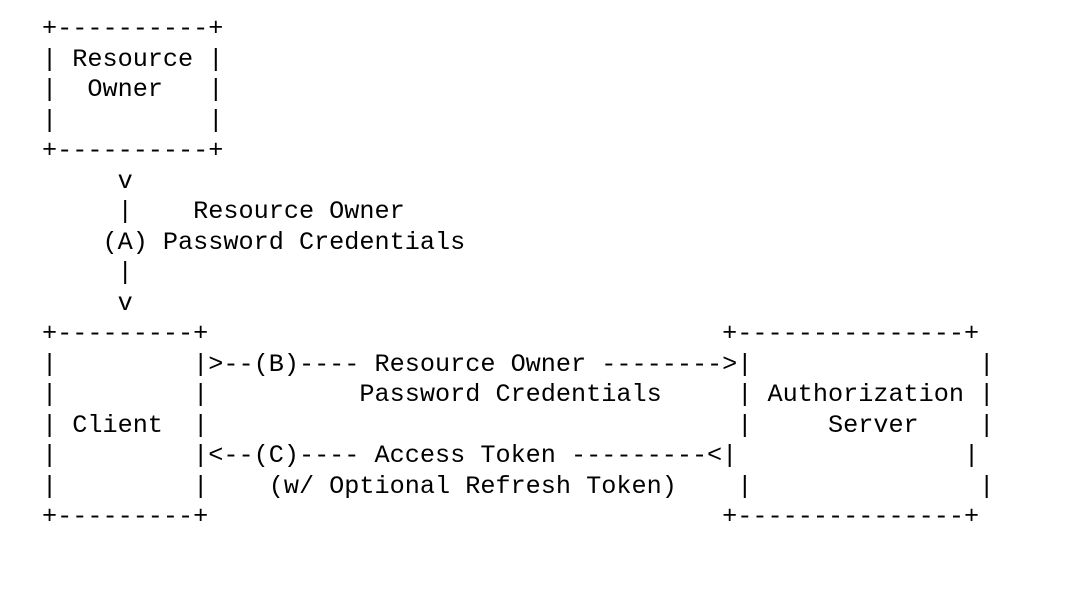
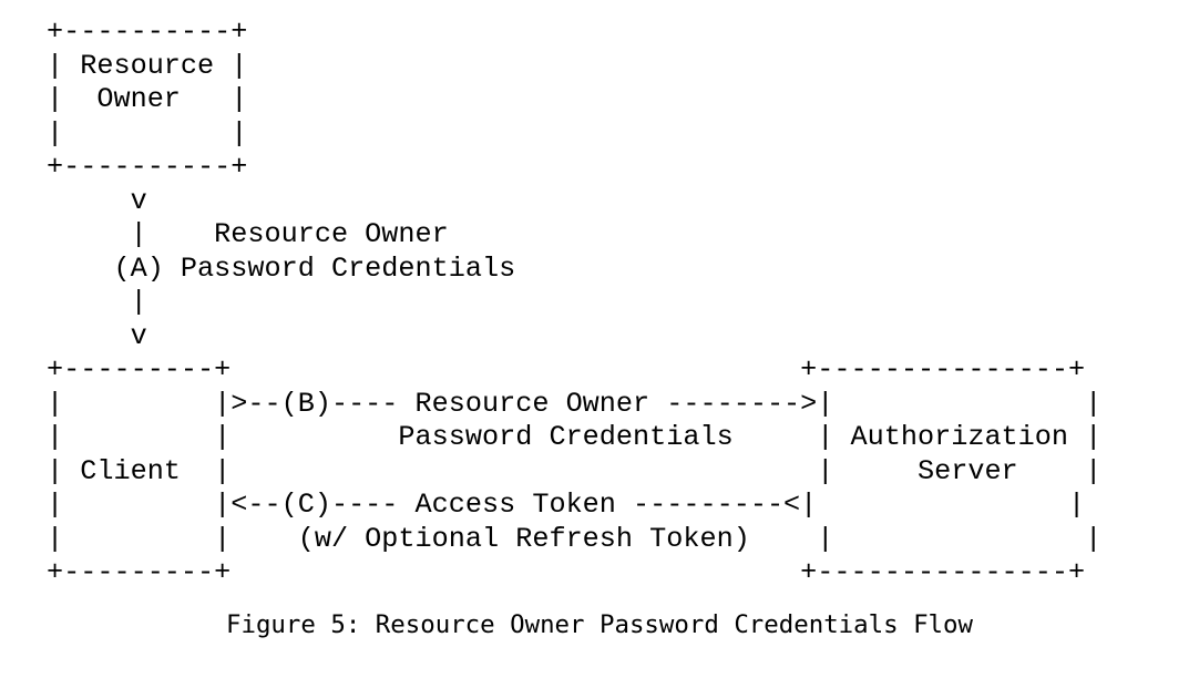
  +----------+
  | Resource |
  | Owner |
  | |
  +----------+
  v
  | Resource Owner
  (A) Password Credentials
  |
  v
  +---------+ +---------------+
  | |>--(B)---- Resource Owner -------->| |
  | | Password Credentials | Authorization |
  | Client | | Server |
  | |<--(C)---- Access Token ---------<| |
  | | (w/ Optional Refresh Token) | |
  +---------+ +---------------+
+ Figure 5: Resource Owner Password Credentials Flow
